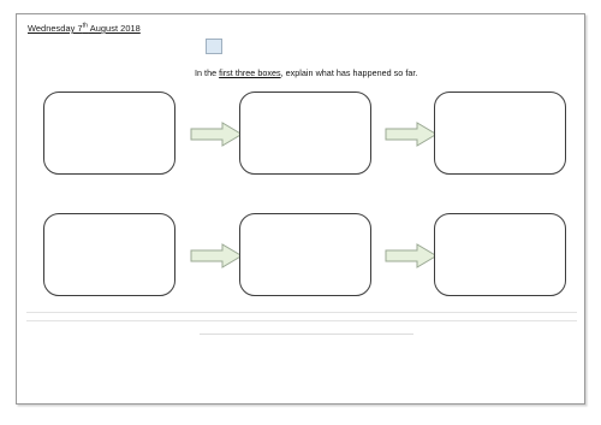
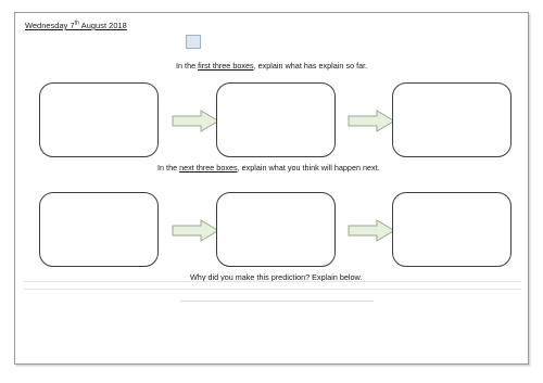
  Wednesday 7 August 2018
- In the first three boxes, explain what has happened so far.
+ In the first three boxes, explain what has explain so far.
+ In the next three boxes, explain what you think will happen next.
+ Why did you make this prediction? Explain below.
